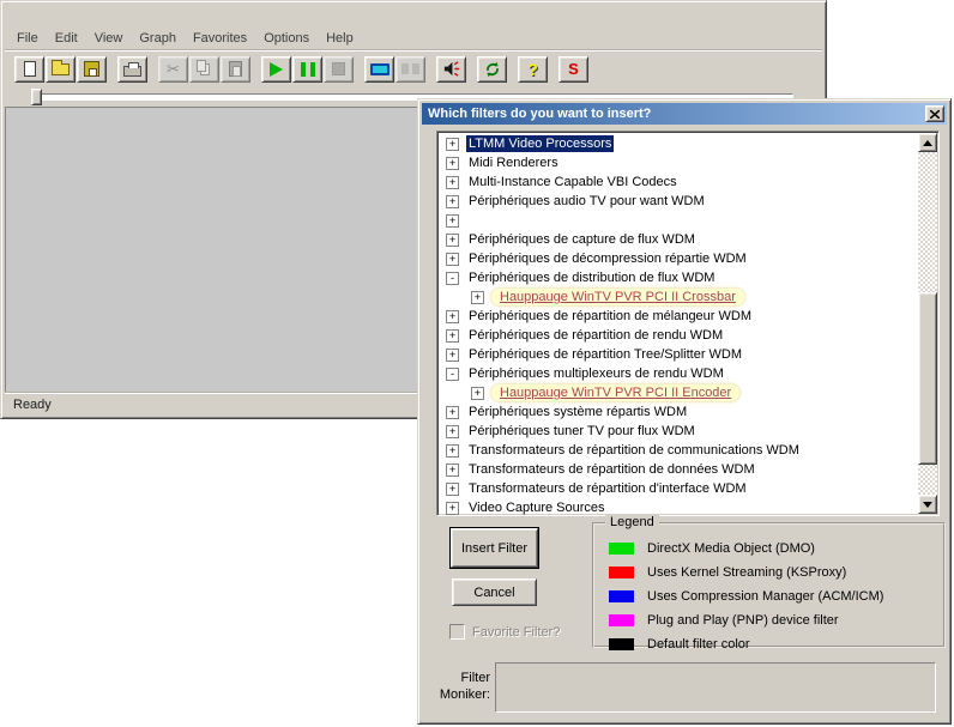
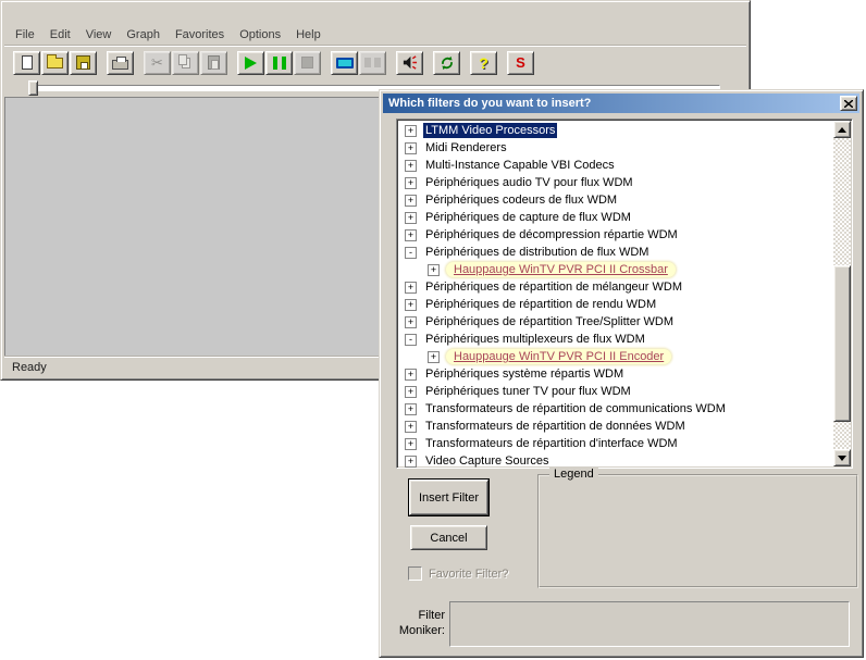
  File
  Edit
  View
  Graph
  Favorites
  Options
  Help
  ✂
  ?
  S
  Ready
  Which filters do you want to insert?
  +
  LTMM Video Processors
  +
  Midi Renderers
  +
  Multi-Instance Capable VBI Codecs
  +
- Périphériques audio TV pour want WDM
+ Périphériques audio TV pour flux WDM
  +
+ Périphériques codeurs de flux WDM
  +
  Périphériques de capture de flux WDM
  +
  Périphériques de décompression répartie WDM
  -
  Périphériques de distribution de flux WDM
  +
  Hauppauge WinTV PVR PCI II Crossbar
  +
  Périphériques de répartition de mélangeur WDM
  +
  Périphériques de répartition de rendu WDM
  +
  Périphériques de répartition Tree/Splitter WDM
  -
- Périphériques multiplexeurs de rendu WDM
+ Périphériques multiplexeurs de flux WDM
  +
  Hauppauge WinTV PVR PCI II Encoder
  +
  Périphériques système répartis WDM
  +
  Périphériques tuner TV pour flux WDM
  +
  Transformateurs de répartition de communications WDM
  +
  Transformateurs de répartition de données WDM
  +
  Transformateurs de répartition d'interface WDM
  +
  Video Capture Sources
  Insert Filter
  Cancel
  Favorite Filter?
  Legend
- DirectX Media Object (DMO)
- Uses Kernel Streaming (KSProxy)
- Uses Compression Manager (ACM/ICM)
- Plug and Play (PNP) device filter
- Default filter color
  Filter
  Moniker:
